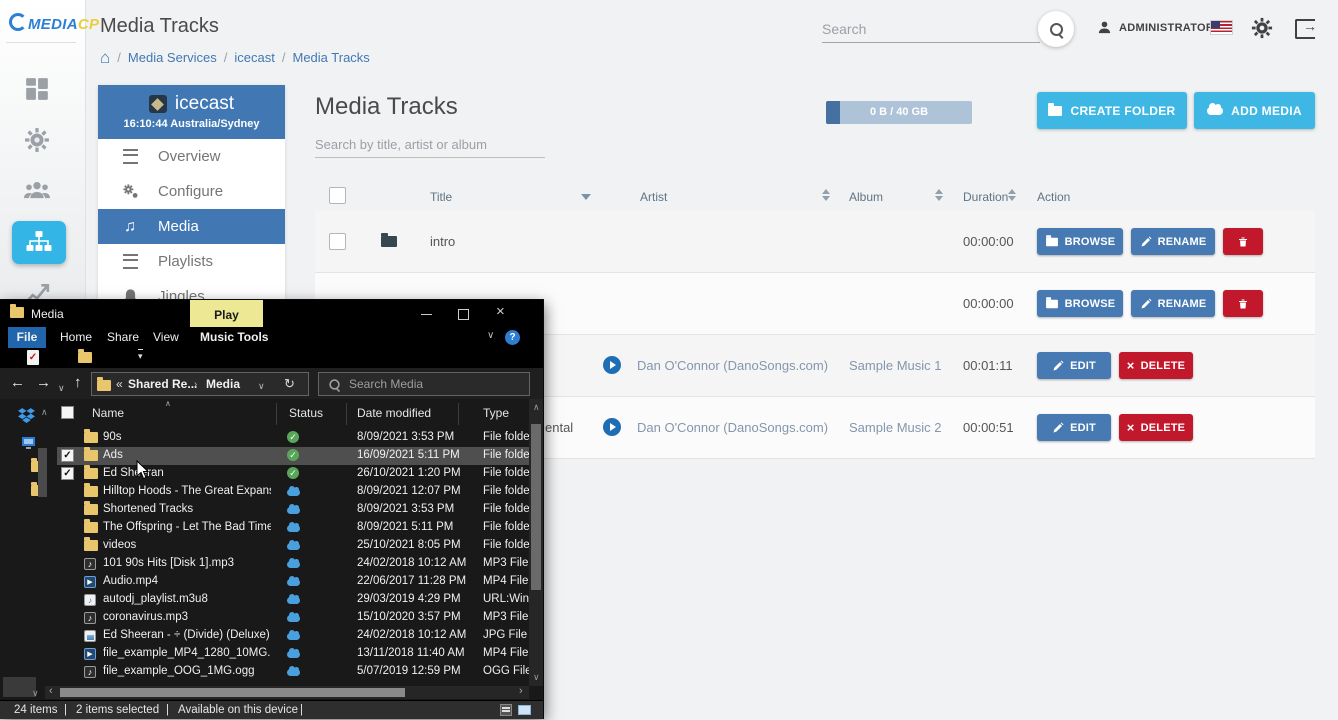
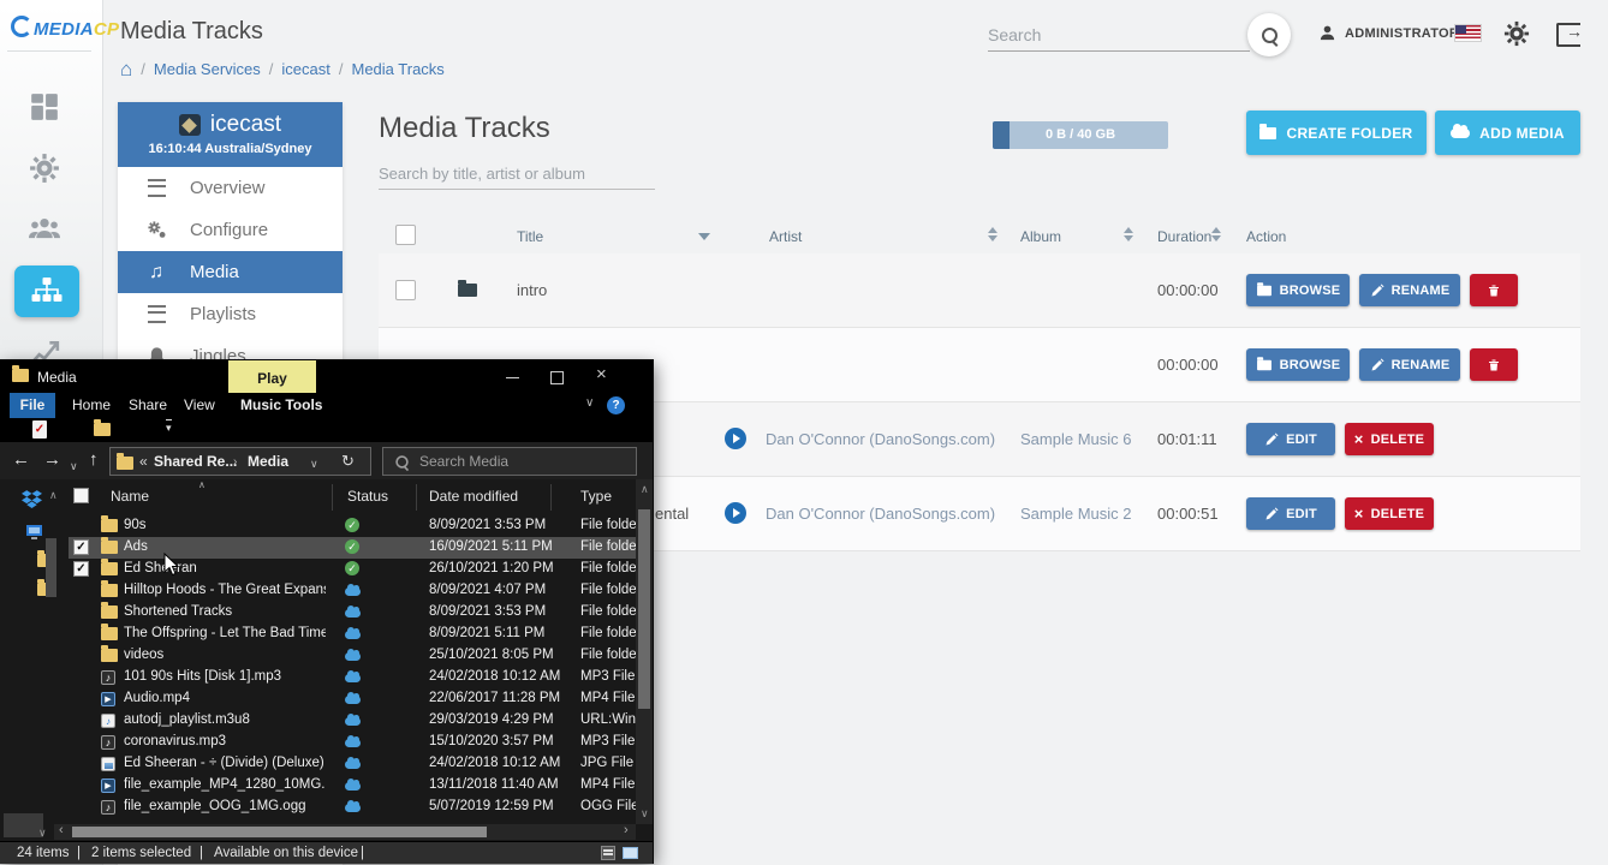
  MEDIACP
  Media Tracks
  ⌂
  /
  Media Services
  /
  icecast
  /
  Media Tracks
  Search
  ADMINISTRATO
  icecast
  16:10:44 Australia/Sydney
  Overview
  Configure
  ♫
  Media
  Playlists
  Jingles
  Media Tracks
  Search by title, artist or album
  0 B / 40 GB
  CREATE FOLDER
  ADD MEDIA
  Title
  Artist
  Album
  Duration
  Action
  intro
  00:00:00
  BROWSE
  RENAME
  00:00:00
  BROWSE
  RENAME
  Dan O'Connor (DanoSongs.com)
- Sample Music 1
+ Sample Music 6
  00:01:11
  EDIT
  ×
  DELETE
  ental
  Dan O'Connor (DanoSongs.com)
  Sample Music 2
  00:00:51
  EDIT
  ×
  DELETE
  Media
  Play
  ×
  File
  Home
  Share
  View
  Music Tools
  ∨
  ?
  ✓
  ▾
  ←
  →
  ∨
  ↑
  «
  Shared Re...
  ›
  Media
  ∨
  ↻
  Search Media
  ∧
  Name
  ∧
  Status
  Date modified
  Type
  90s
  ✓
  8/09/2021 3:53 PM
  File folde
  ✓
  Ads
  ✓
  16/09/2021 5:11 PM
  File folde
  ✓
  Ed Shran
  ✓
  26/10/2021 1:20 PM
  File folde
  Hilltop Hoods - The Great Expan
- 8/09/2021 12:07 PM
+ 8/09/2021 4:07 PM
  File folde
  Shortened Tracks
  8/09/2021 3:53 PM
  File folde
  The Offspring - Let The Bad Time
  8/09/2021 5:11 PM
  File folde
  videos
  25/10/2021 8:05 PM
  File folde
  ♪
  101 90s Hits [Disk 1].mp3
  24/02/2018 10:12 AM
  MP3 File
  Áudio.mp4
  22/06/2017 11:28 PM
  MP4 File
  ♪
  autodj_playlist.m3u8
  29/03/2019 4:29 PM
  URL:Win
  ♪
  coronavirus.mp3
  15/10/2020 3:57 PM
  MP3 File
  Ed Sheeran - ÷ (Divide) (Deluxe)
  24/02/2018 10:12 AM
  JPG File
  file_example_MP4_1280_10MG.
  13/11/2018 11:40 AM
  MP4 File
  ♪
  file_example_OOG_1MG.ogg
  5/07/2019 12:59 PM
  OGG Fil
  ∧
  ∨
  ∨
  ‹
  ›
  24 items
  |
  2 items selected
  |
  Available on this device
  |
